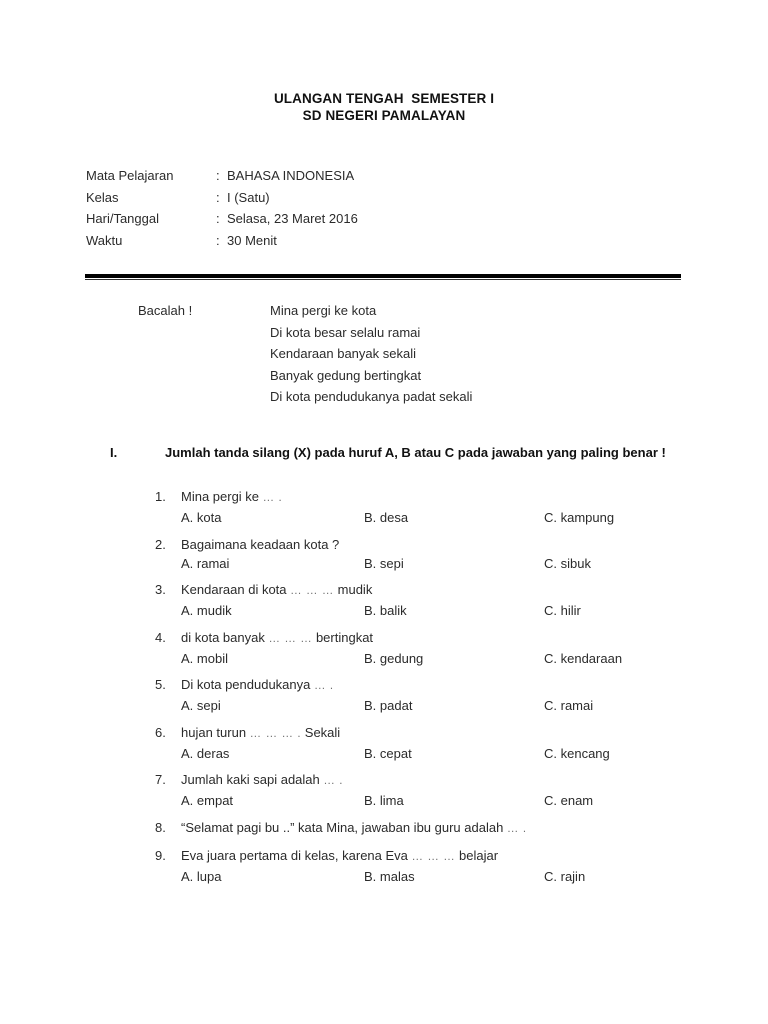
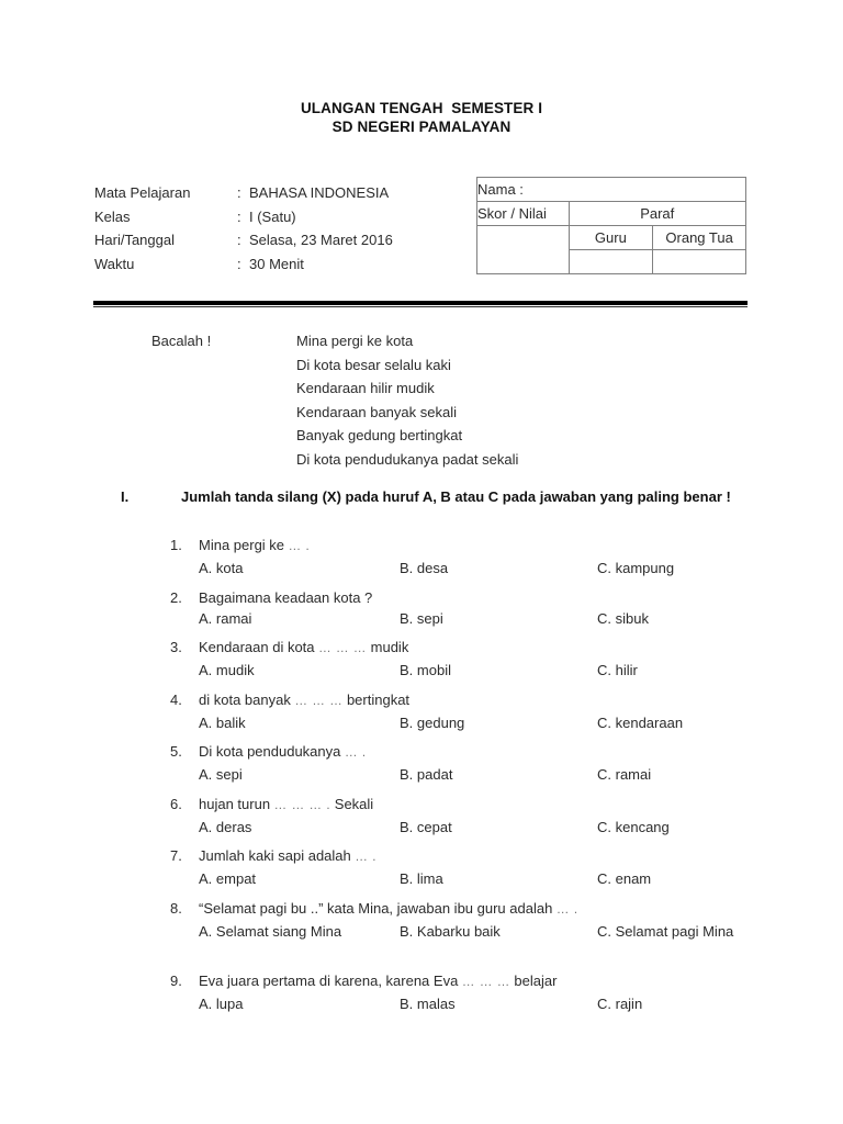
  ULANGAN TENGAH SEMESTER I
  SD NEGERI PAMALAYAN
  Mata Pelajaran
  :
  BAHASA INDONESIA
  Kelas
  :
  I (Satu)
  Hari/Tanggal
  :
  Selasa, 23 Maret 2016
  Waktu
  :
  30 Menit
+ Nama :
+ Skor / Nilai	Paraf
+ 	Guru	Orang Tua
  Bacalah !
  Mina pergi ke kota
- Di kota besar selalu ramai
+ Di kota besar selalu kaki
+ Kendaraan hilir mudik
  Kendaraan banyak sekali
  Banyak gedung bertingkat
  Di kota pendudukanya padat sekali
  I.
  Jumlah tanda silang (X) pada huruf A, B atau C pada jawaban yang paling benar !
  1.
  Mina pergi ke … .
  A. kota
  B. desa
  C. kampung
  2.
  Bagaimana keadaan kota ?
  A. ramai
  B. sepi
  C. sibuk
  3.
  Kendaraan di kota … … … mudik
  A. mudik
- B. balik
+ B. mobil
  C. hilir
  4.
  di kota banyak … … … bertingkat
- A. mobil
+ A. balik
  B. gedung
  C. kendaraan
  5.
  Di kota pendudukanya … .
  A. sepi
  B. padat
  C. ramai
  6.
  hujan turun … … … . Sekali
  A. deras
  B. cepat
  C. kencang
  7.
  Jumlah kaki sapi adalah … .
  A. empat
  B. lima
  C. enam
  8.
  “Selamat pagi bu ..” kata Mina, jawaban ibu guru adalah … .
+ A. Selamat siang Mina
+ B. Kabarku baik
+ C. Selamat pagi Mina
  9.
- Eva juara pertama di kelas, karena Eva … … … belajar
+ Eva juara pertama di karena, karena Eva … … … belajar
  A. lupa
  B. malas
  C. rajin
